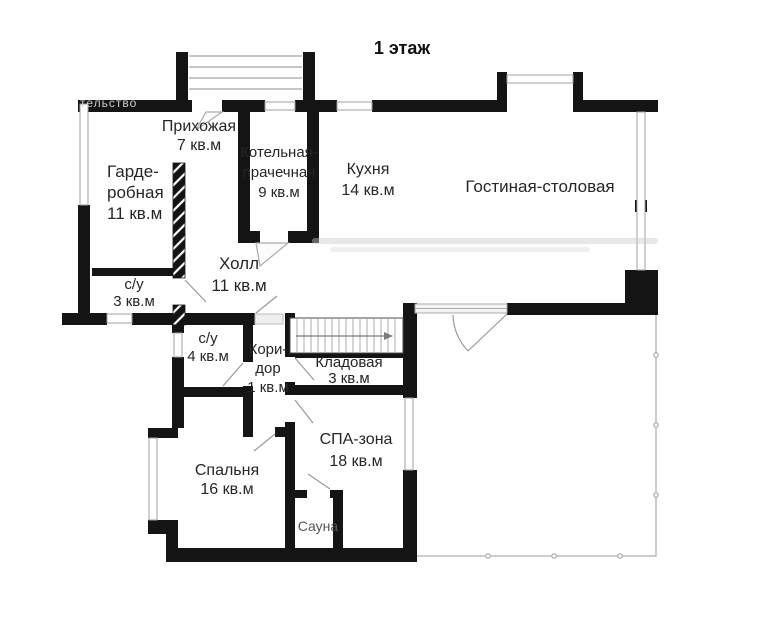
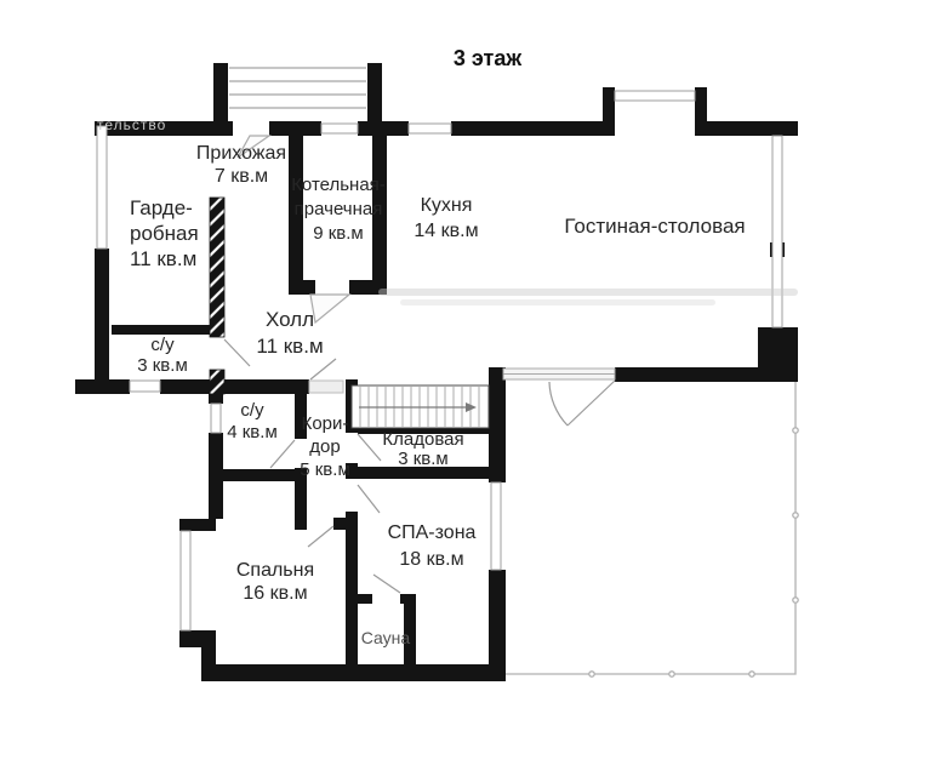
- 1 этаж
+ 3 этаж
  тельство
  Прихожая
  7 кв.м
  Гарде-
  робная
  11 кв.м
  с/у
  3 кв.м
  Котельная-
  прачечная
  9 кв.м
  Кухня
  14 кв.м
  Гостиная-столовая
  Холл
  11 кв.м
  с/у
  4 кв.м
  Кори-
  дор
- 1 кв.м
+ 5 кв.м
  Кладовая
  3 кв.м
  СПА-зона
  18 кв.м
  Спальня
  16 кв.м
  Сауна
